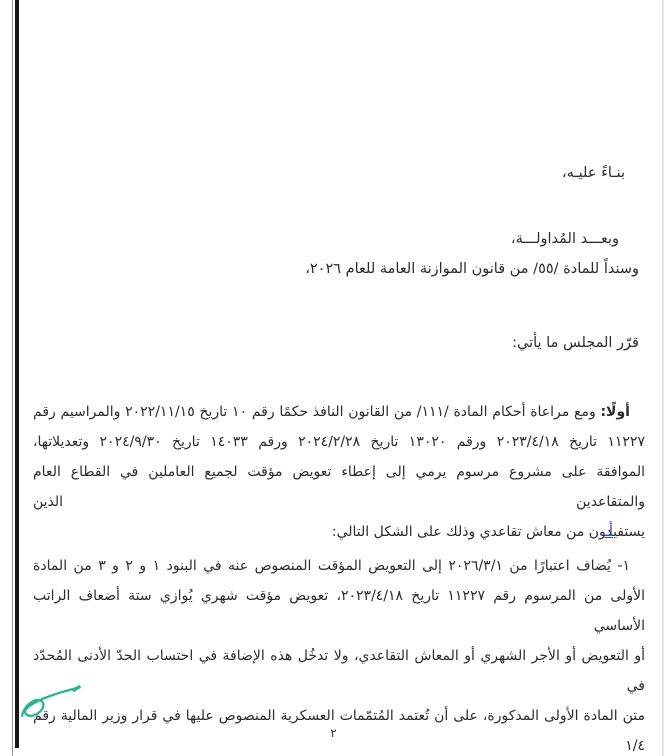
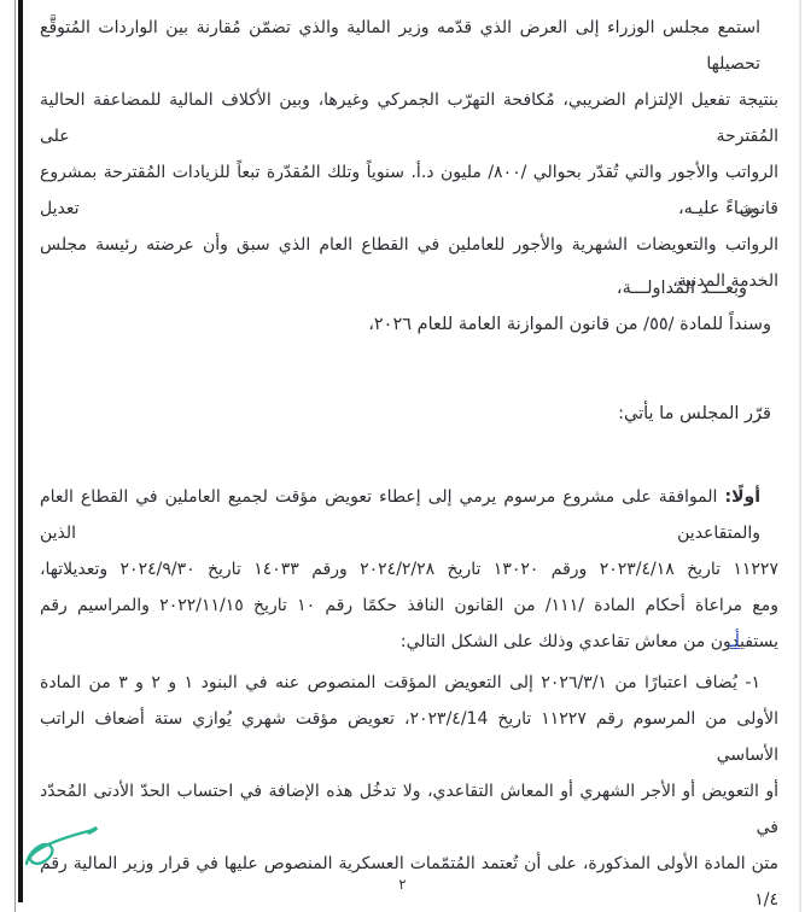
+ استمع مجلس الوزراء إلى العرض الذي قدّمه وزير المالية والذي تضمّن مُقارنة بين الواردات المُتوقَّع تحصيلها
+ بنتيجة تفعيل الإلتزام الضريبي، مُكافحة التهرّب الجمركي وغيرها، وبين الأكلاف المالية للمضاعفة الحالية المُقترحة على
+ الرواتب والأجور والتي تُقدّر بحوالي /٨٠٠/ مليون د.أ. سنوياً وتلك المُقدّرة تبعاً للزيادات المُقترحة بمشروع قانون تعديل
+ الرواتب والتعويضات الشهرية والأجور للعاملين في القطاع العام الذي سبق وأن عرضته رئيسة مجلس الخدمة المدنية،
  بنـاءً عليـه،
  وبعـــد المُداولـــة،
  وسنداً للمادة /٥٥/ من قانون الموازنة العامة للعام ٢٠٢٦،
  قرّر المجلس ما يأتي:
- أولًا: ومع مراعاة أحكام المادة /١١١/ من القانون النافذ حكمًا رقم ١٠ تاريخ ٢٠٢٢/١١/١٥ والمراسيم رقم
+ أولًا: الموافقة على مشروع مرسوم يرمي إلى إعطاء تعويض مؤقت لجميع العاملين في القطاع العام والمتقاعدين الذين
  ١١٢٢٧ تاريخ ٢٠٢٣/٤/١٨ ورقم ١٣٠٢٠ تاريخ ٢٠٢٤/٢/٢٨ ورقم ١٤٠٣٣ تاريخ ٢٠٢٤/٩/٣٠ وتعديلاتها،
- الموافقة على مشروع مرسوم يرمي إلى إعطاء تعويض مؤقت لجميع العاملين في القطاع العام والمتقاعدين الذين
+ ومع مراعاة أحكام المادة /١١١/ من القانون النافذ حكمًا رقم ١٠ تاريخ ٢٠٢٢/١١/١٥ والمراسيم رقم
  يستفيدون من معاش تقاعدي وذلك على الشكل التالي:
  أـ
  ١- يُضاف اعتبارًا من ٢٠٢٦/٣/١ إلى التعويض المؤقت المنصوص عنه في البنود ١ و ٢ و ٣ من المادة
- الأولى من المرسوم رقم ١١٢٢٧ تاريخ ٢٠٢٣/٤/١٨، تعويض مؤقت شهري يُوازي ستة أضعاف الراتب الأساسي
+ الأولى من المرسوم رقم ١١٢٢٧ تاريخ ٢٠٢٣/٤/14، تعويض مؤقت شهري يُوازي ستة أضعاف الراتب الأساسي
  أو التعويض أو الأجر الشهري أو المعاش التقاعدي، ولا تدخُل هذه الإضافة في احتساب الحدّ الأدنى المُحدّد في
  متن المادة الأولى المذكورة، على أن تُعتمد المُتمّمات العسكرية المنصوص عليها في قرار وزير المالية رقم ١/٤
  ٢
